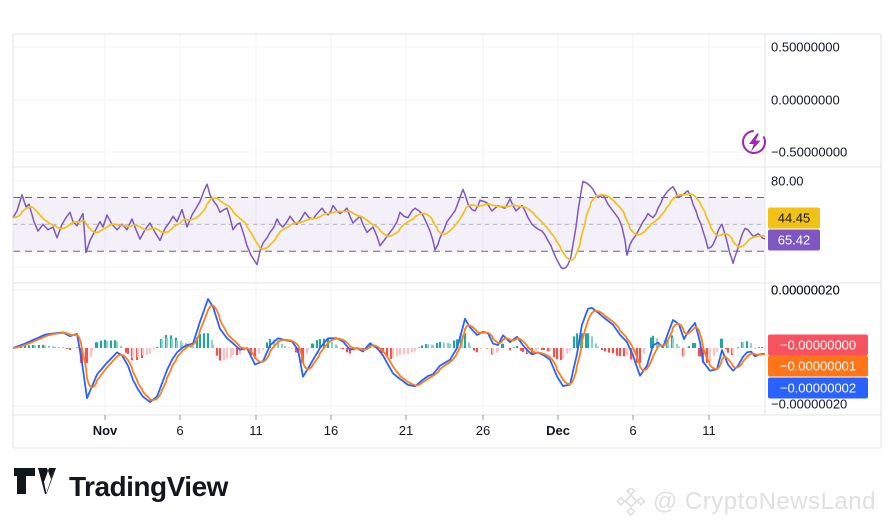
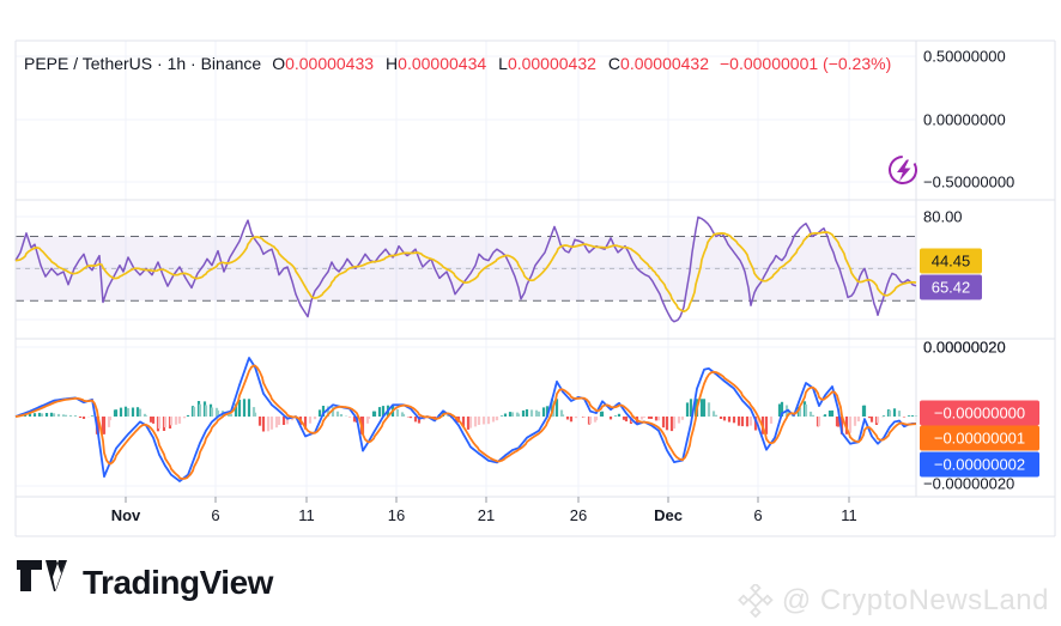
+ PEPE / TetherUS · 1h · Binance
+ O0.00000433
+ H0.00000434
+ L0.00000432
+ C0.00000432
+ −0.00000001 (−0.23%)
  0.50000000
  0.00000000
  −0.50000000
  80.00
  44.45
  65.42
  0.00000020
  −0.00000000
  −0.00000001
  −0.00000002
  −0.00000020
  Nov
  6
  11
  16
  21
  26
  Dec
  6
  11
  TradingView
  @ CryptoNewsLand
